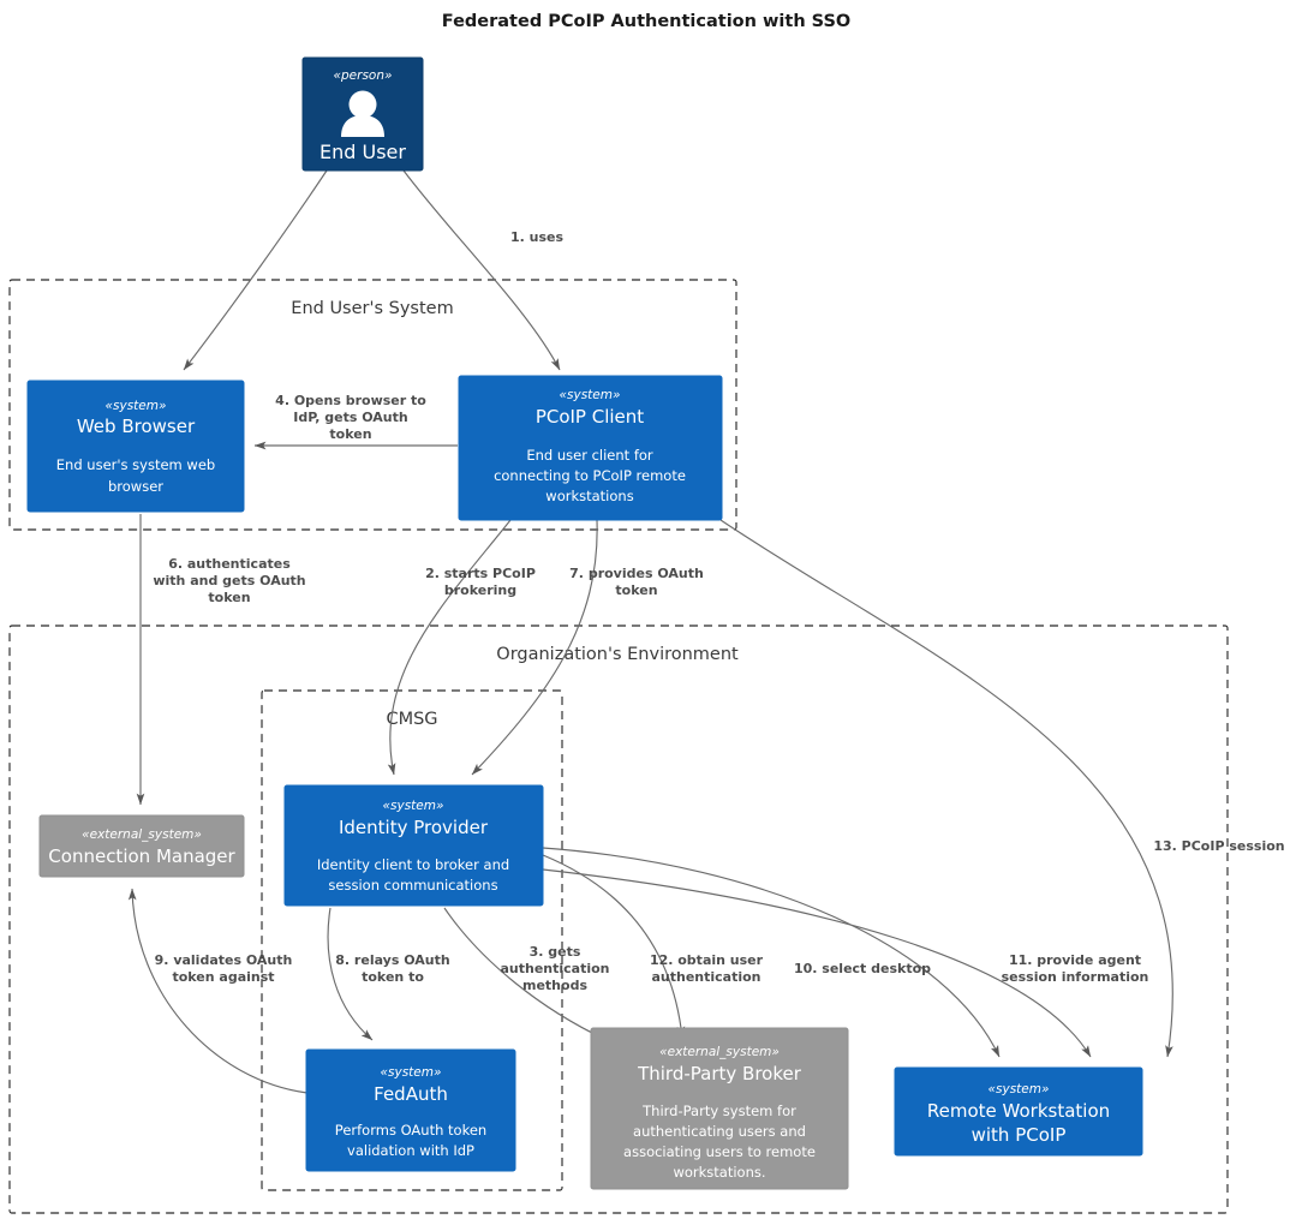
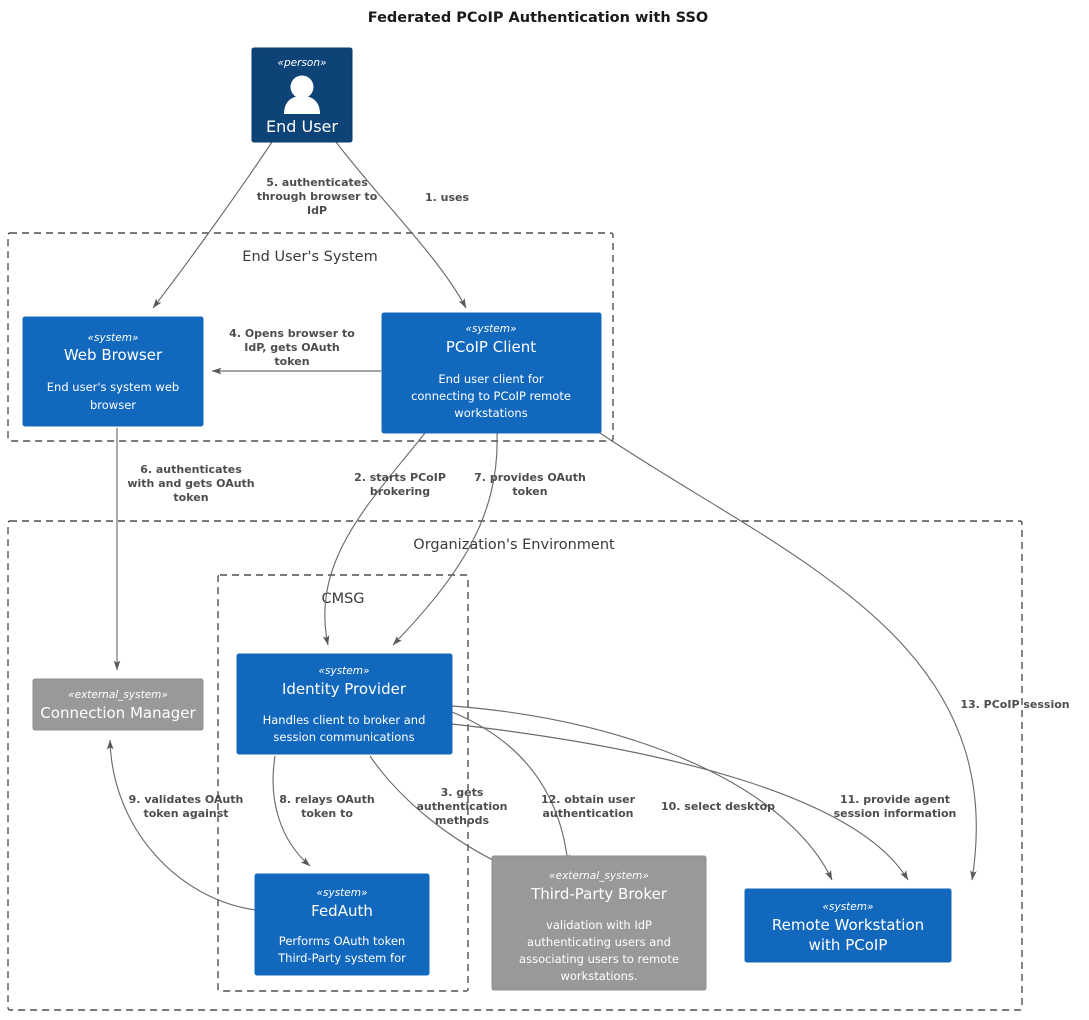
  Federated PCoIP Authentication with SSO
  End User's System
  Organization's Environment
  MSG
  «person»
  End User
  «system»
  Web Browser
  End user's system web
  browser
  «system»
  PCoIP Client
  End user client for
  connecting to PCoIP remote
  workstations
  «external_system»
  Connection Manager
  «system»
  Identity Provider
- Identity client to broker and
+ Handles client to broker and
  session communications
  «system»
  FedAuth
  Performs OAuth token
- validation with IdP
+ Third-Party system for
  «external_system»
  Third-Party Broker
- Third-Party system for
+ validation with IdP
  authenticating users and
  associating users to remote
  workstations.
  «system»
  Remote Workstation
  with PCoIP
+ 5. authenticates
+ through browser to
+ IdP
  1. uses
  4. Opens browser to
  IdP, gets OAuth
  token
  6. authenticates
  with and gets OAuth
  token
  2. starts PCoIP
  brokering
  7. provides OAuth
  token
  13. PCoIP session
  9. validates OAuth
  token against
  8. relays OAuth
  token to
  3. gets
  authentication
  methods
  12. obtain user
  authentication
  10. select desktop
  11. provide agent
  session information
